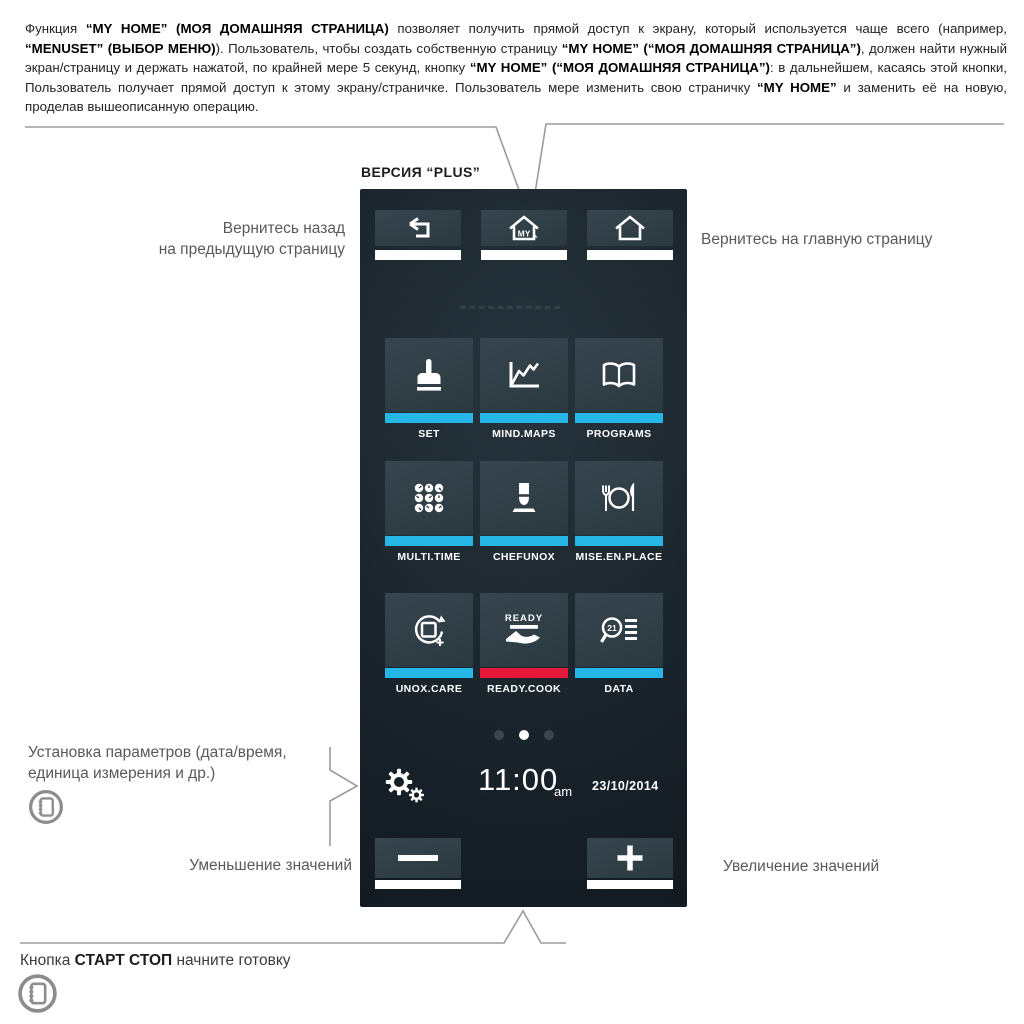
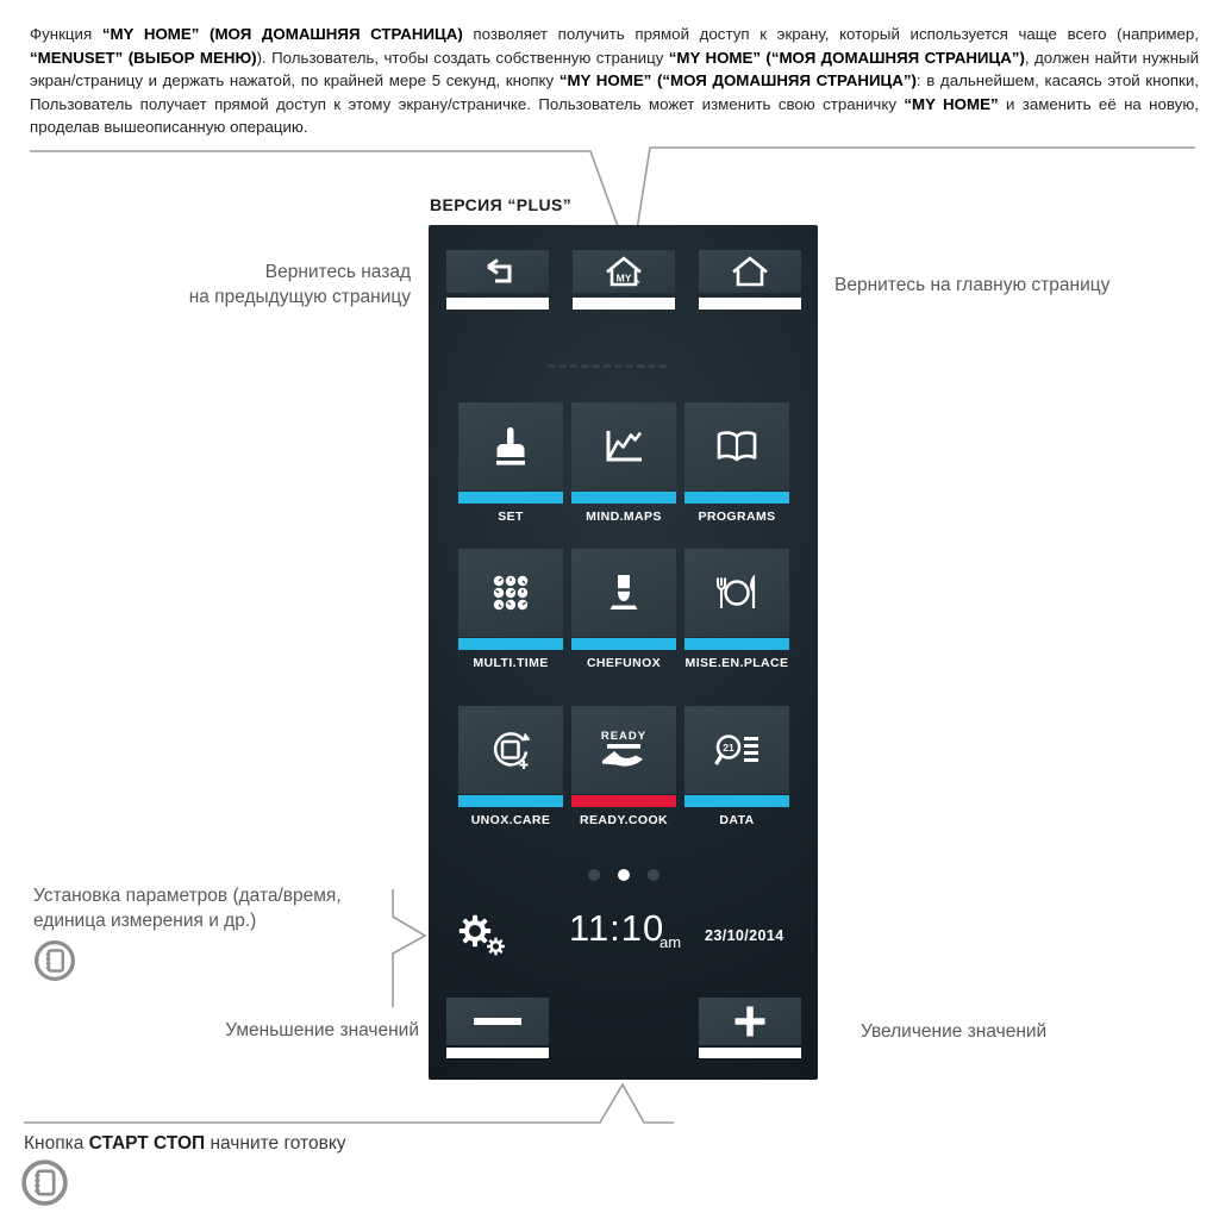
- Функция “MY HOME” (МОЯ ДОМАШНЯЯ СТРАНИЦА) позволяет получить прямой доступ к экрану, который используется чаще всего (например, “MENUSET” (ВЫБОР МЕНЮ)). Пользователь, чтобы создать собственную страницу “MY HOME” (“МОЯ ДОМАШНЯЯ СТРАНИЦА”), должен найти нужный экран/страницу и держать нажатой, по крайней мере 5 секунд, кнопку “MY HOME” (“МОЯ ДОМАШНЯЯ СТРАНИЦА”): в дальнейшем, касаясь этой кнопки, Пользователь получает прямой доступ к этому экрану/страничке. Пользователь мере изменить свою страничку “MY HOME” и заменить её на новую, проделав вышеописанную операцию.
+ Функция “MY HOME” (МОЯ ДОМАШНЯЯ СТРАНИЦА) позволяет получить прямой доступ к экрану, который используется чаще всего (например, “MENUSET” (ВЫБОР МЕНЮ)). Пользователь, чтобы создать собственную страницу “MY HOME” (“МОЯ ДОМАШНЯЯ СТРАНИЦА”), должен найти нужный экран/страницу и держать нажатой, по крайней мере 5 секунд, кнопку “MY HOME” (“МОЯ ДОМАШНЯЯ СТРАНИЦА”): в дальнейшем, касаясь этой кнопки, Пользователь получает прямой доступ к этому экрану/страничке. Пользователь может изменить свою страничку “MY HOME” и заменить её на новую, проделав вышеописанную операцию.
  ВЕРСИЯ “PLUS”
  MY
  *
  SET
  MIND.MAPS
  PROGRAMS
  MULTI.TIME
  CHEFUNOX
  MISE.EN.PLACE
  UNOX.CARE
  READY
  READY.COOK
  21
  DATA
- 11:00
+ 11:10
  am
  23/10/2014
  Вернитесь назад
  на предыдущую страницу
  Вернитесь на главную страницу
  Установка параметров (дата/время,
  единица измерения и др.)
  Уменьшение значений
  Увеличение значений
  Кнопка СТАРТ СТОП начните готовку
